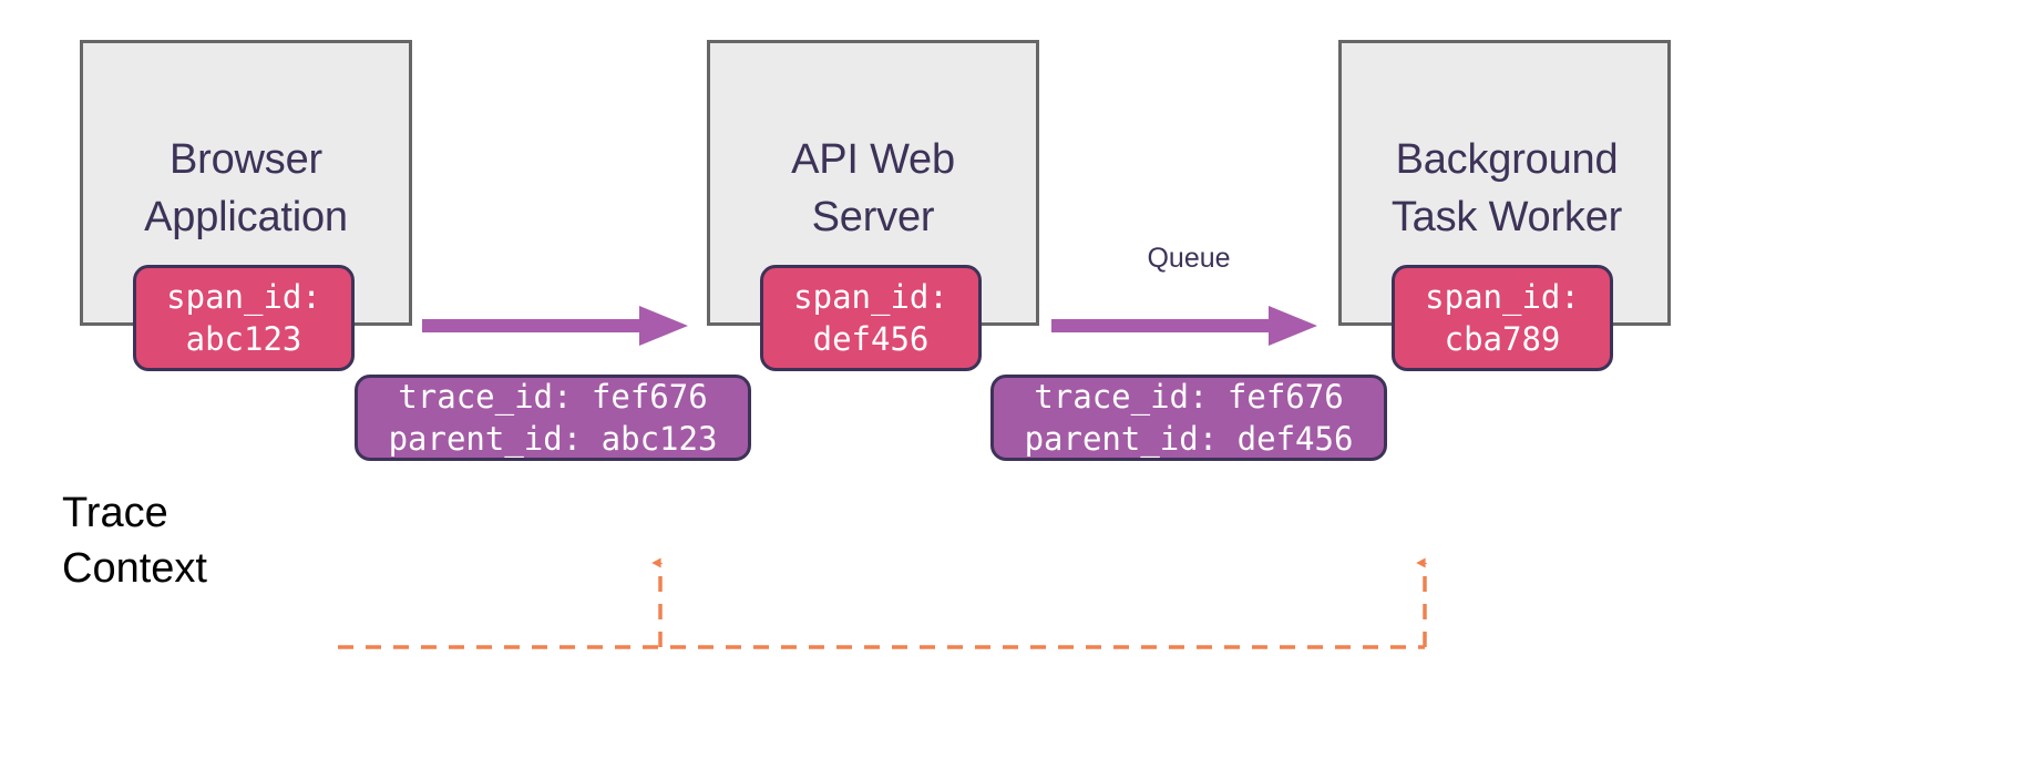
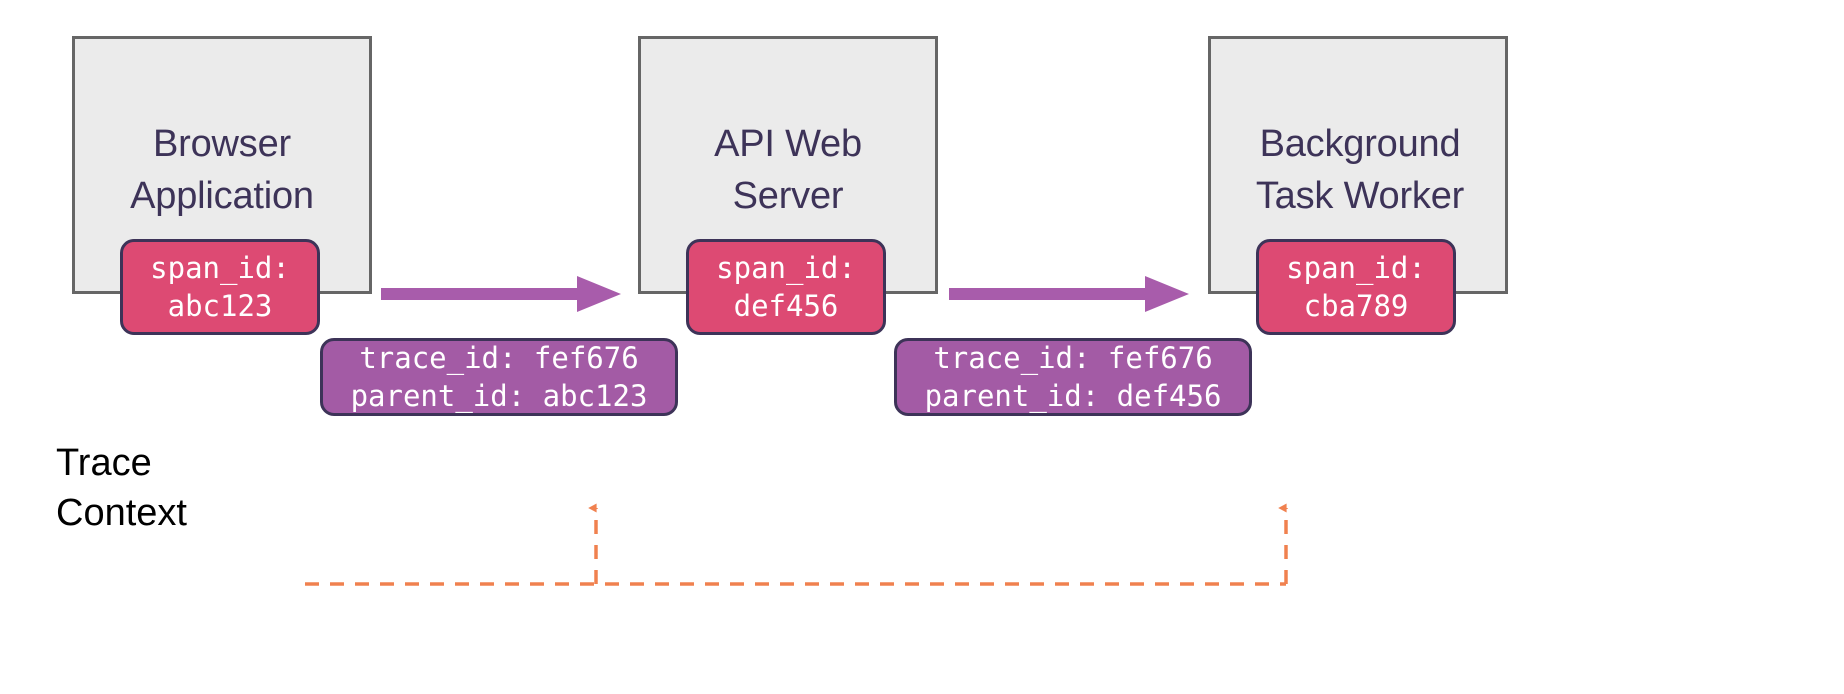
  Browser
  Application
  API Web
  Server
  Background
  Task Worker
- Queue
  span_id:
  abc123
  span_id:
  def456
  span_id:
  cba789
  trace_id: fef676
  parent_id: abc123
  trace_id: fef676
  parent_id: def456
  Trace
  Context
